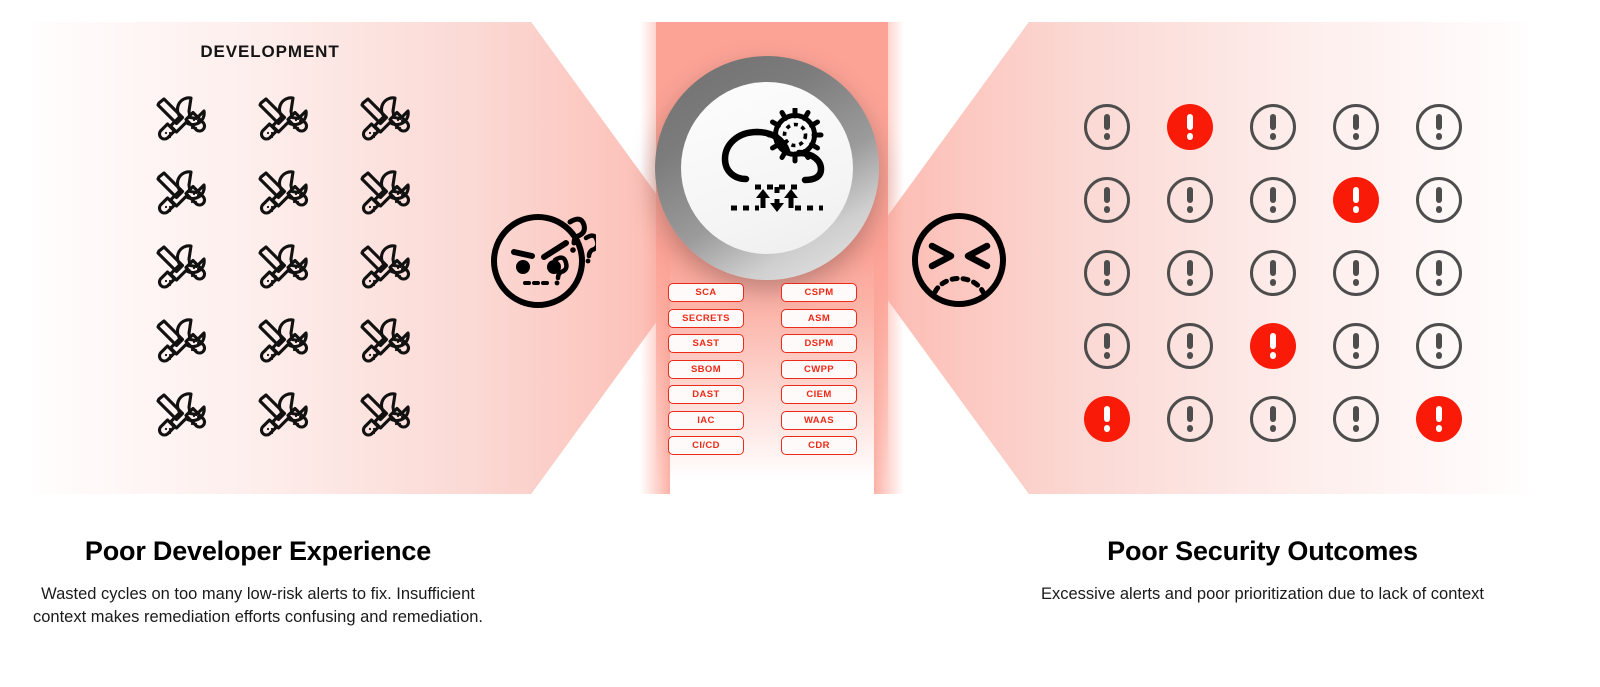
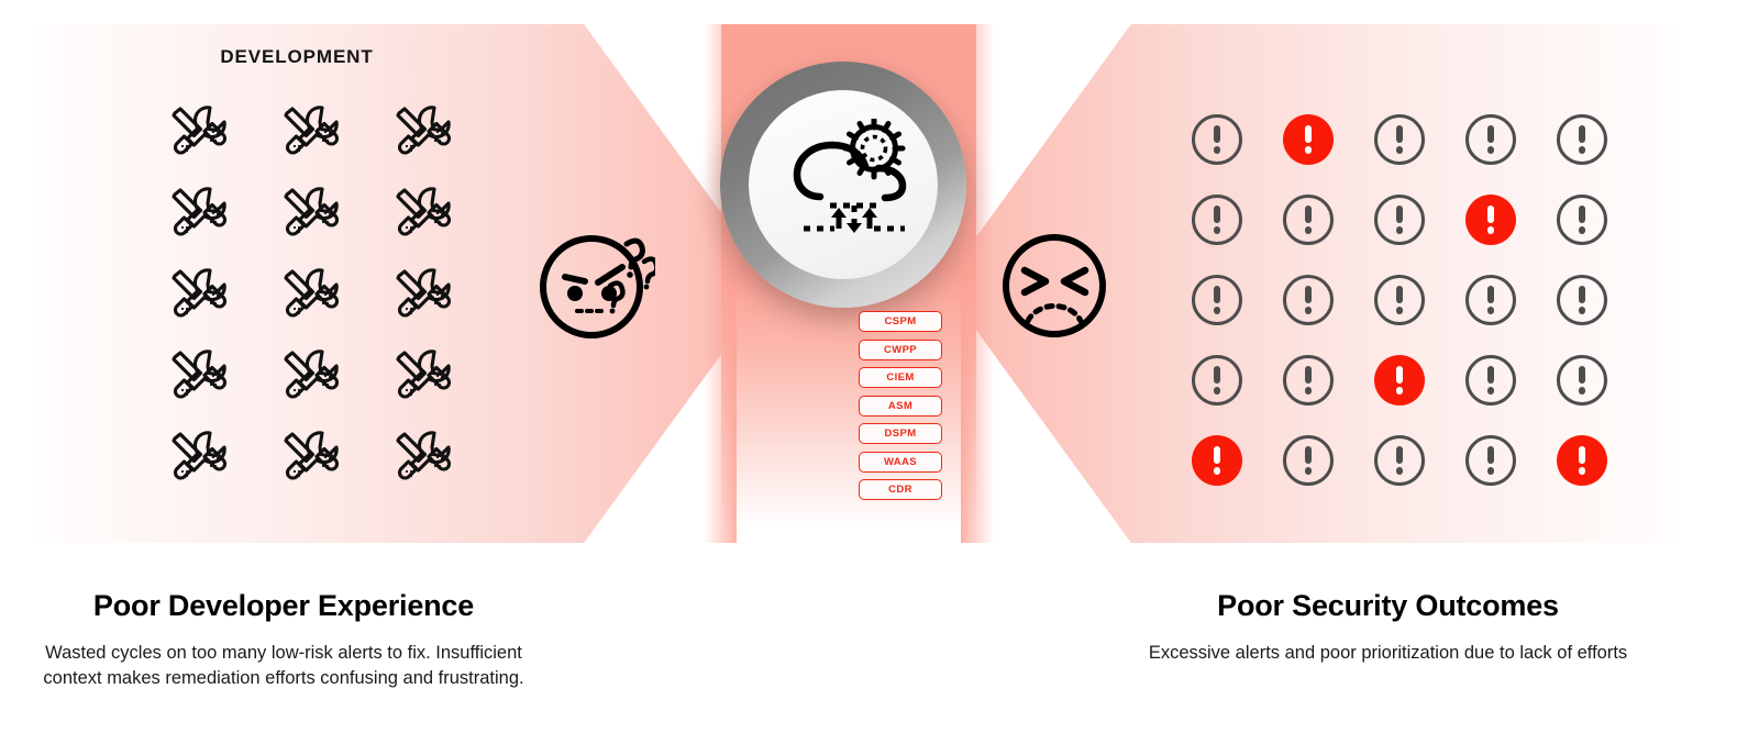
  DEVELOPMENT
- SCA
- SECRETS
- SAST
- SBOM
- DAST
- IAC
- CI/CD
  CSPM
- ASM
+ CWPP
- DSPM
+ CIEM
- CWPP
+ ASM
- CIEM
+ DSPM
  WAAS
  CDR
  Poor Developer Experience
- Wasted cycles on too many low-risk alerts to fix. Insufficient context makes remediation efforts confusing and remediation.
+ Wasted cycles on too many low-risk alerts to fix. Insufficient context makes remediation efforts confusing and frustrating.
  Poor Security Outcomes
- Excessive alerts and poor prioritization due to lack of context
+ Excessive alerts and poor prioritization due to lack of efforts
